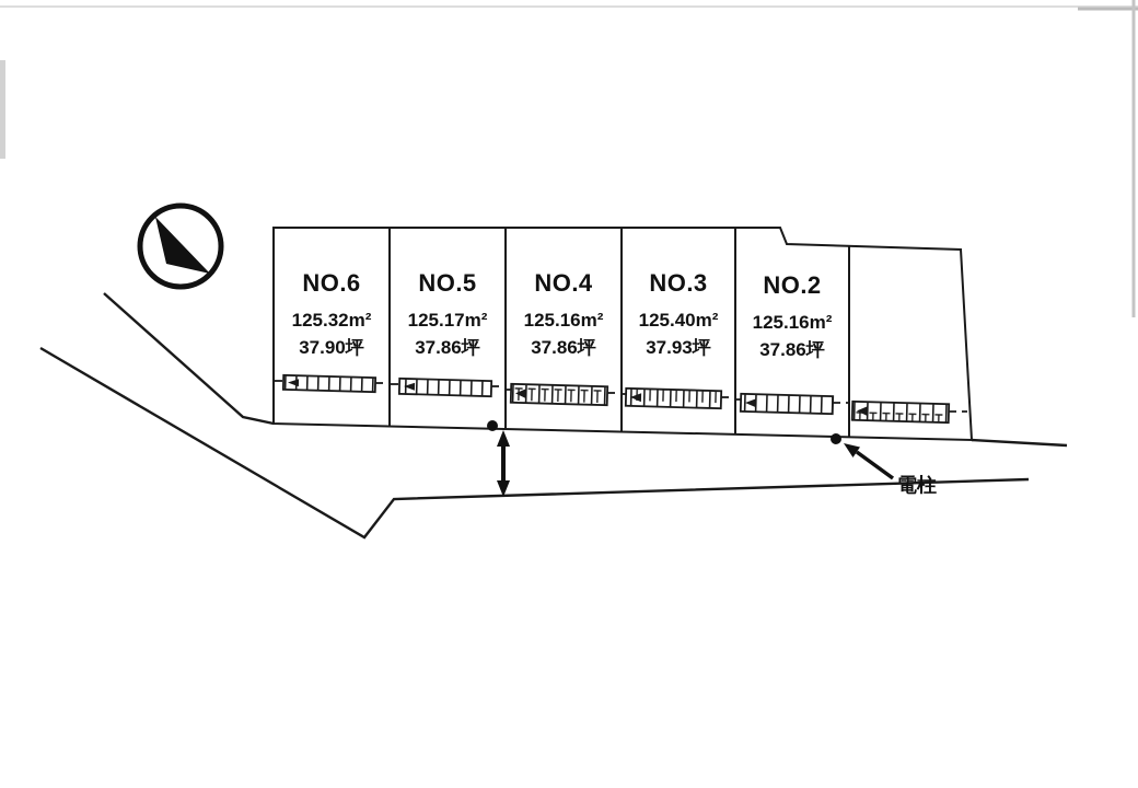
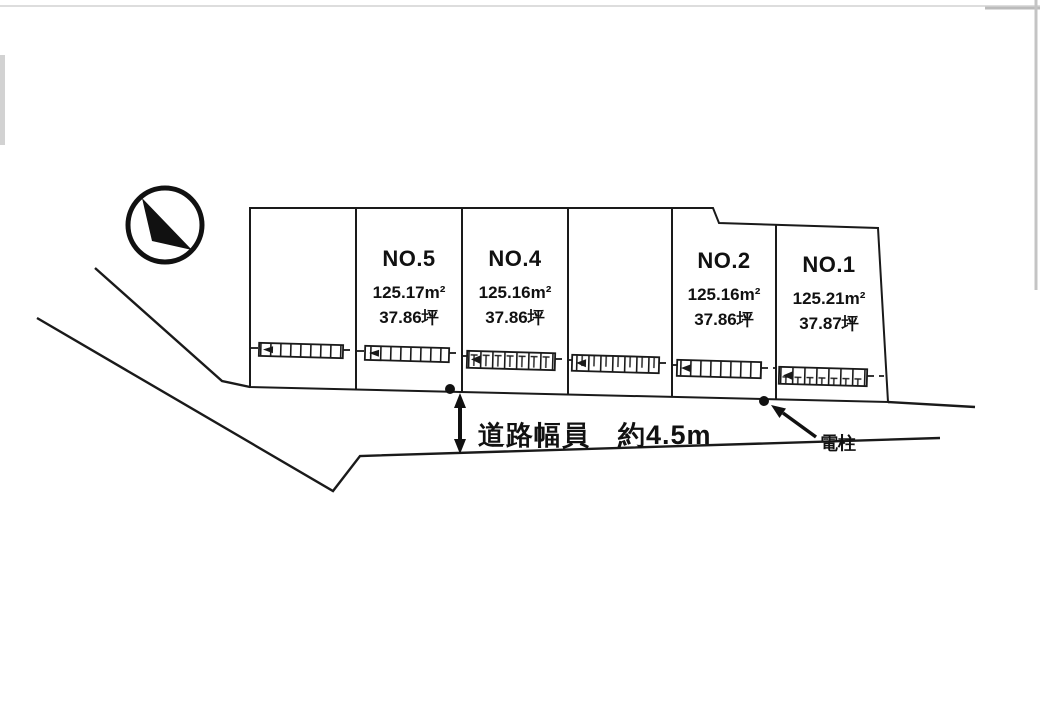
- NO.6
- 125.32m²
- 37.90坪
  NO.5
  125.17m²
  37.86坪
  NO.4
  125.16m²
  37.86坪
- NO.3
- 125.40m²
- 37.93坪
  NO.2
  125.16m²
  37.86坪
+ NO.1
+ 125.21m²
+ 37.87坪
+ 道路幅員 約4.5m
  電柱
